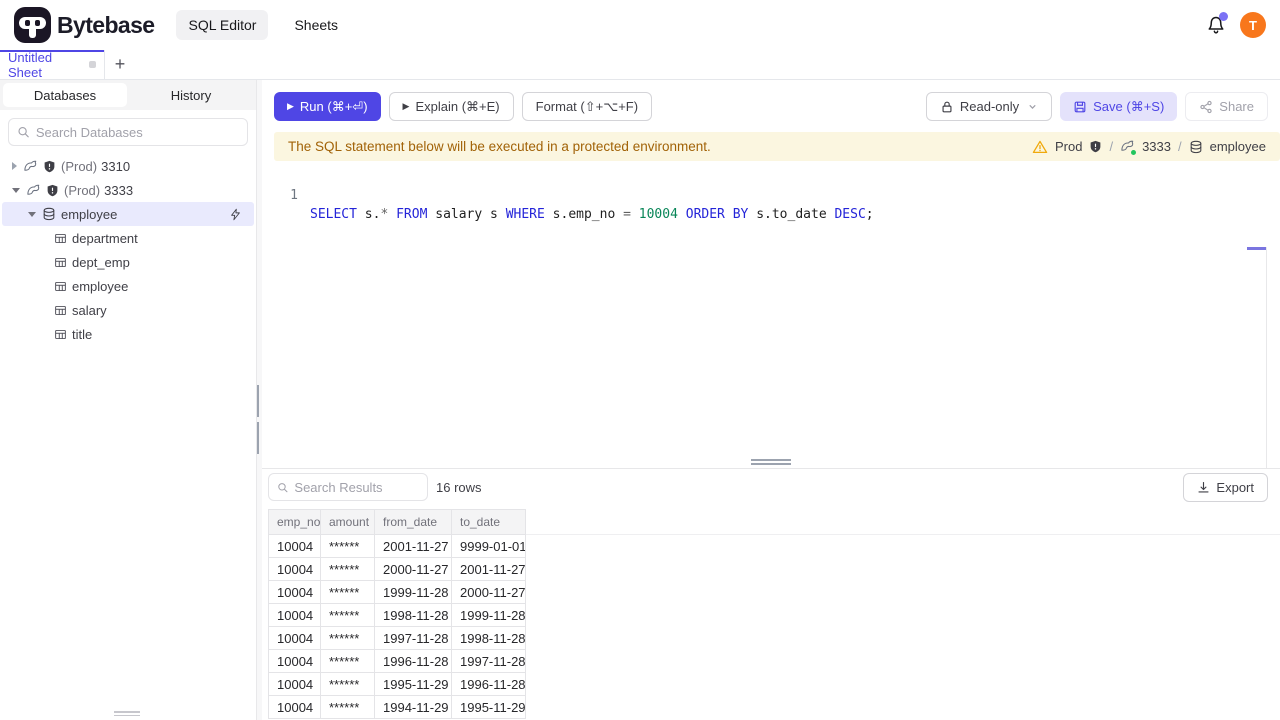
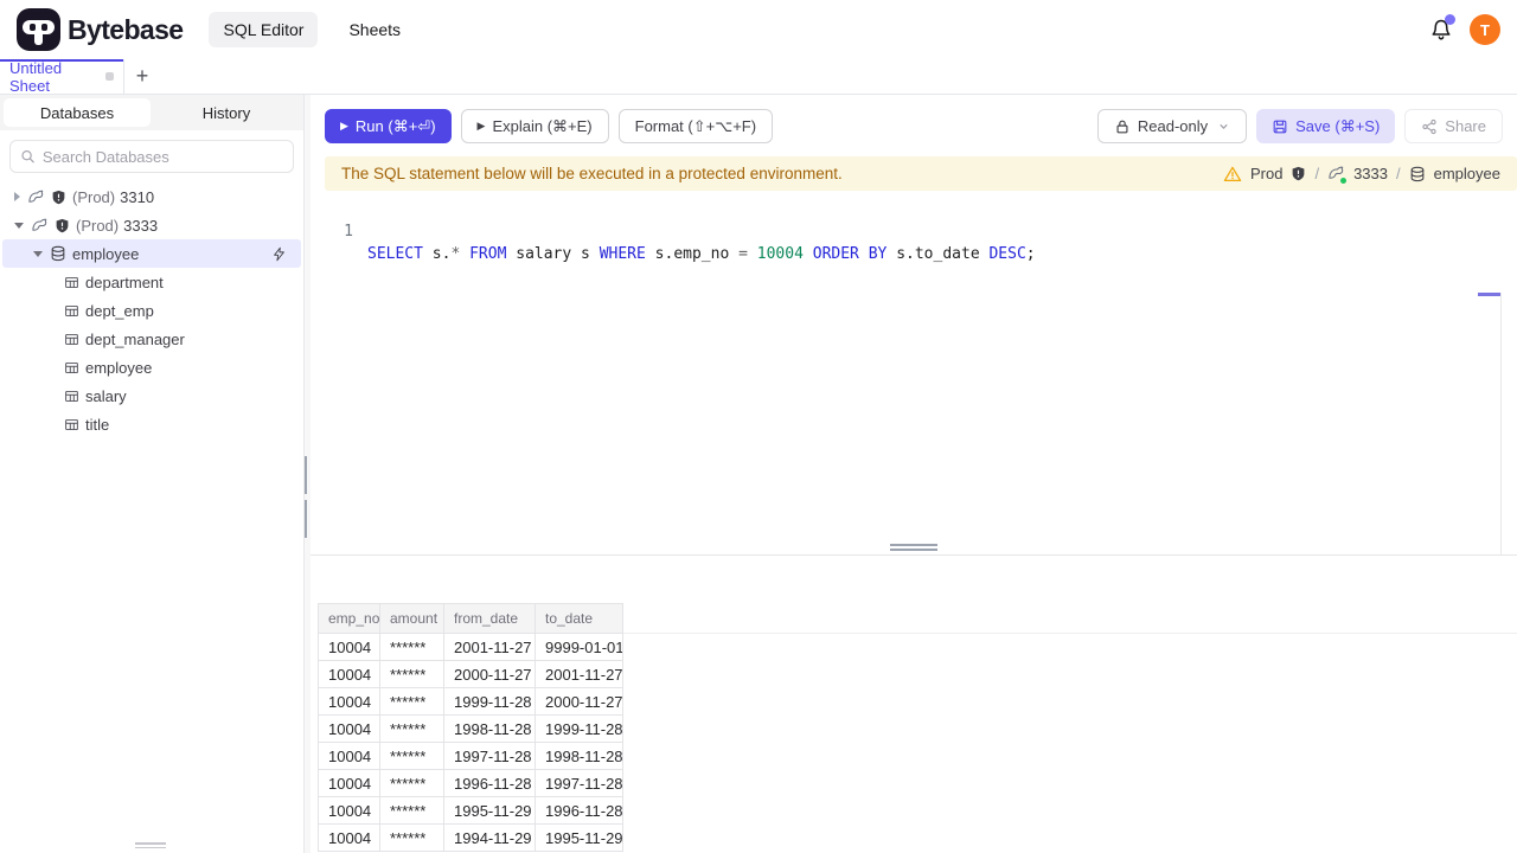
  Bytebase
  SQL Editor
  Sheets
  T
  Untitled Sheet
  +
  Databases
  History
  Search Databases
  (Prod)
  3310
  (Prod)
  3333
  employee
  department
  dept_emp
+ dept_manager
  employee
  salary
  title
  ▶
  Run (⌘+⏎)
  ▶
  Explain (⌘+E)
  Format (⇧+⌥+F)
  Read-only
  Save (⌘+S)
  Share
  The SQL statement below will be executed in a protected environment.
  Prod
  /
  3333
  /
  employee
  1
  SELECT s.* FROM salary s WHERE s.emp_no = 10004 ORDER BY s.to_date DESC;
- Search Results
- 16 rows
- Export
  emp_no
  amount
  from_date
  to_date
  10004
  ******
  2001-11-27
  9999-01-01
  10004
  ******
  2000-11-27
  2001-11-27
  10004
  ******
  1999-11-28
  2000-11-27
  10004
  ******
  1998-11-28
  1999-11-28
  10004
  ******
  1997-11-28
  1998-11-28
  10004
  ******
  1996-11-28
  1997-11-28
  10004
  ******
  1995-11-29
  1996-11-28
  10004
  ******
  1994-11-29
  1995-11-29
